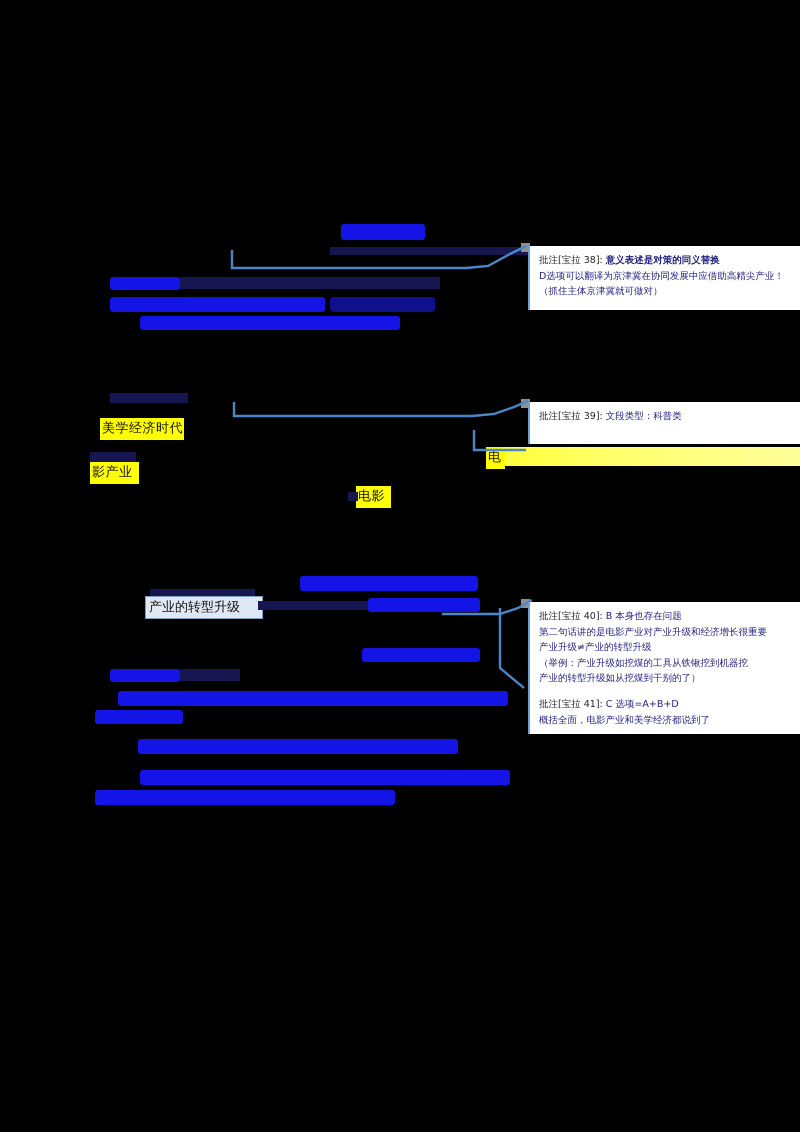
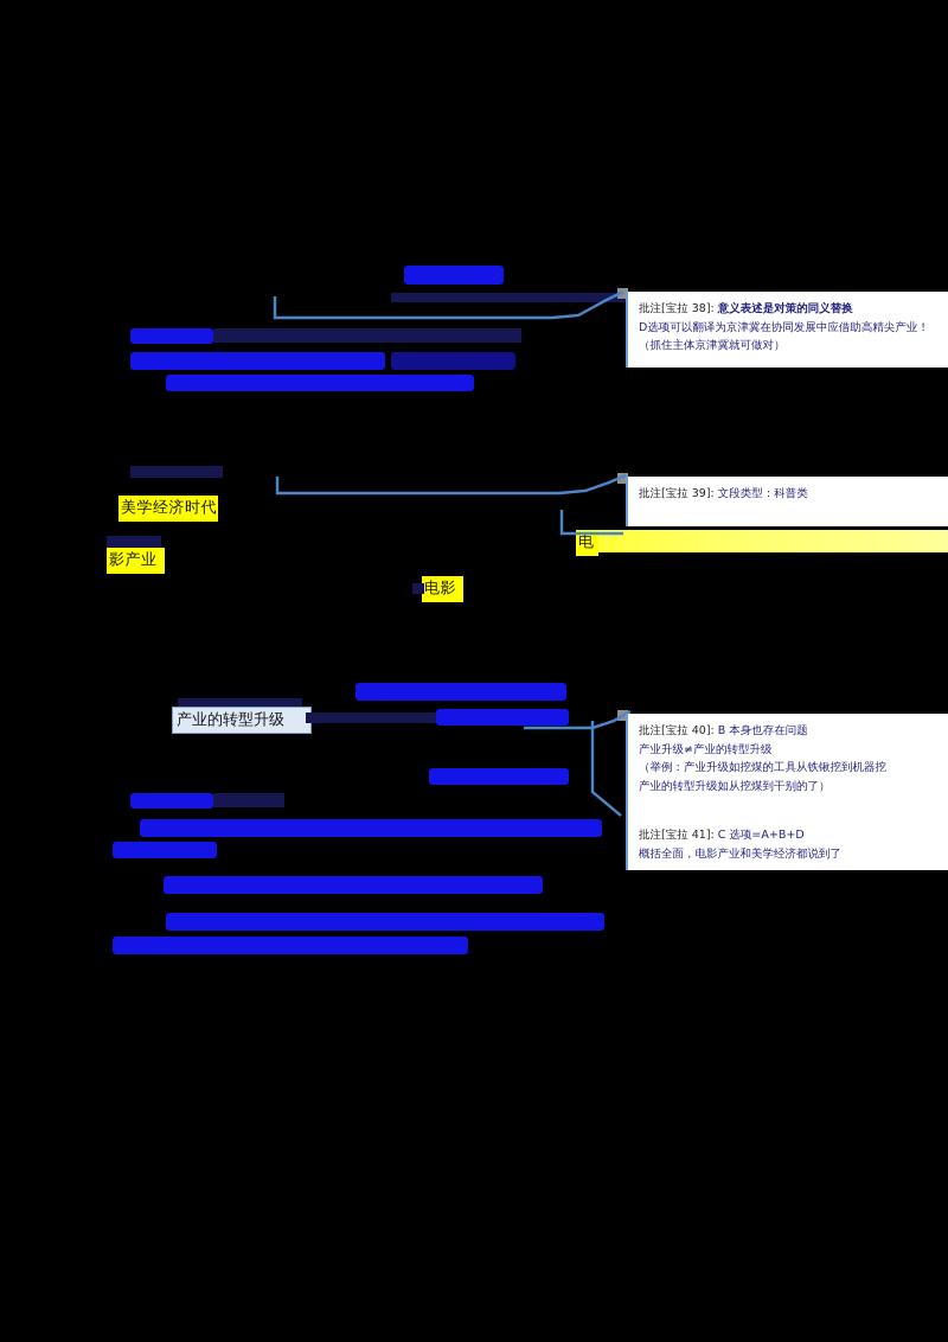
  美学经济时代
  影产业
  电
  电影
  产业的转型升级
  批注[宝拉 38]: 意义表述是对策的同义替换
  D选项可以翻译为京津冀在协同发展中应借助高精尖产业！
  （抓住主体京津冀就可做对）
  批注[宝拉 39]: 文段类型：科普类
  批注[宝拉 40]: B 本身也存在问题
- 第二句话讲的是电影产业对产业升级和经济增长很重要
  产业升级≠产业的转型升级
  （举例：产业升级如挖煤的工具从铁锹挖到机器挖
  产业的转型升级如从挖煤到干别的了）
  批注[宝拉 41]: C 选项=A+B+D
  概括全面，电影产业和美学经济都说到了
